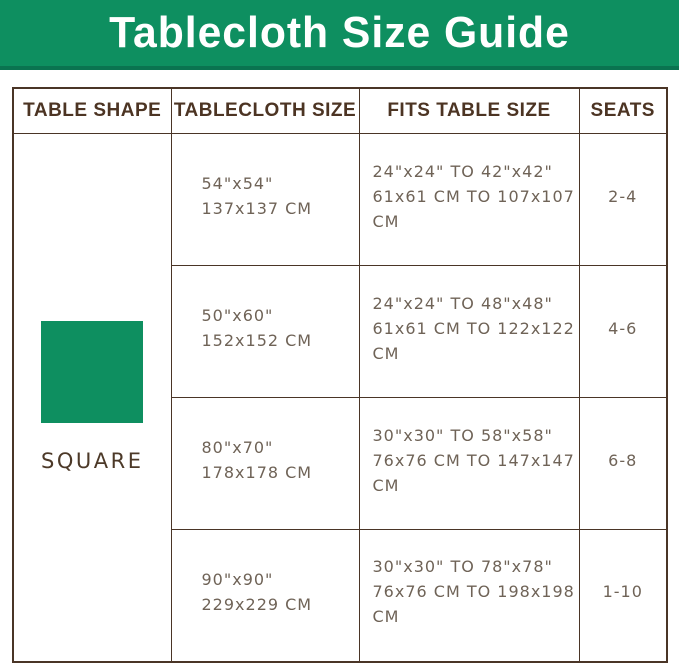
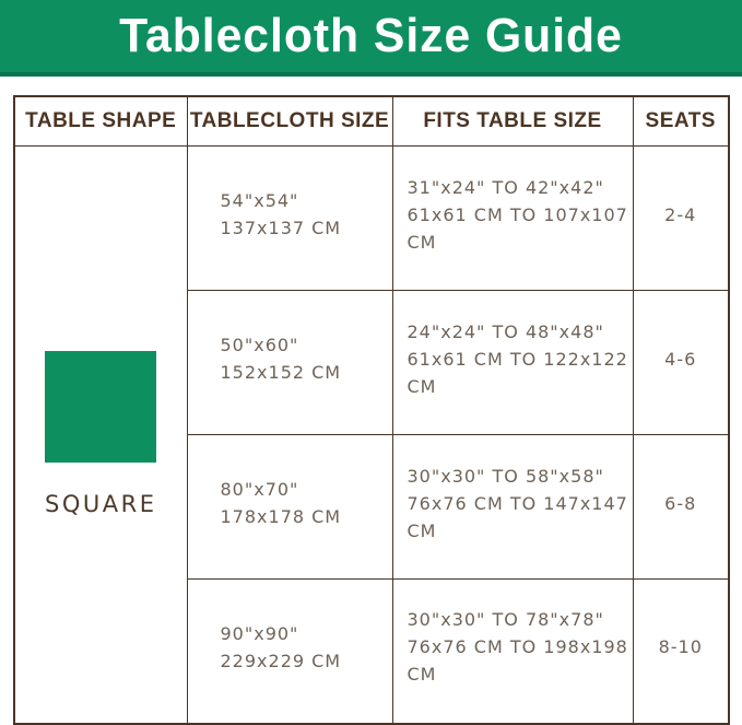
  Tablecloth Size Guide
  TABLE SHAPE	TABLECLOTH SIZE	FITS TABLE SIZE	SEATS
- SQUARE	54"x54" 137x137 CM	24"x24" TO 42"x42" 61x61 CM TO 107x107 CM	2-4
+ SQUARE	54"x54" 137x137 CM	31"x24" TO 42"x42" 61x61 CM TO 107x107 CM	2-4
  50"x60" 152x152 CM	24"x24" TO 48"x48" 61x61 CM TO 122x122 CM	4-6
  80"x70" 178x178 CM	30"x30" TO 58"x58" 76x76 CM TO 147x147 CM	6-8
- 90"x90" 229x229 CM	30"x30" TO 78"x78" 76x76 CM TO 198x198 CM	1-10
+ 90"x90" 229x229 CM	30"x30" TO 78"x78" 76x76 CM TO 198x198 CM	8-10
